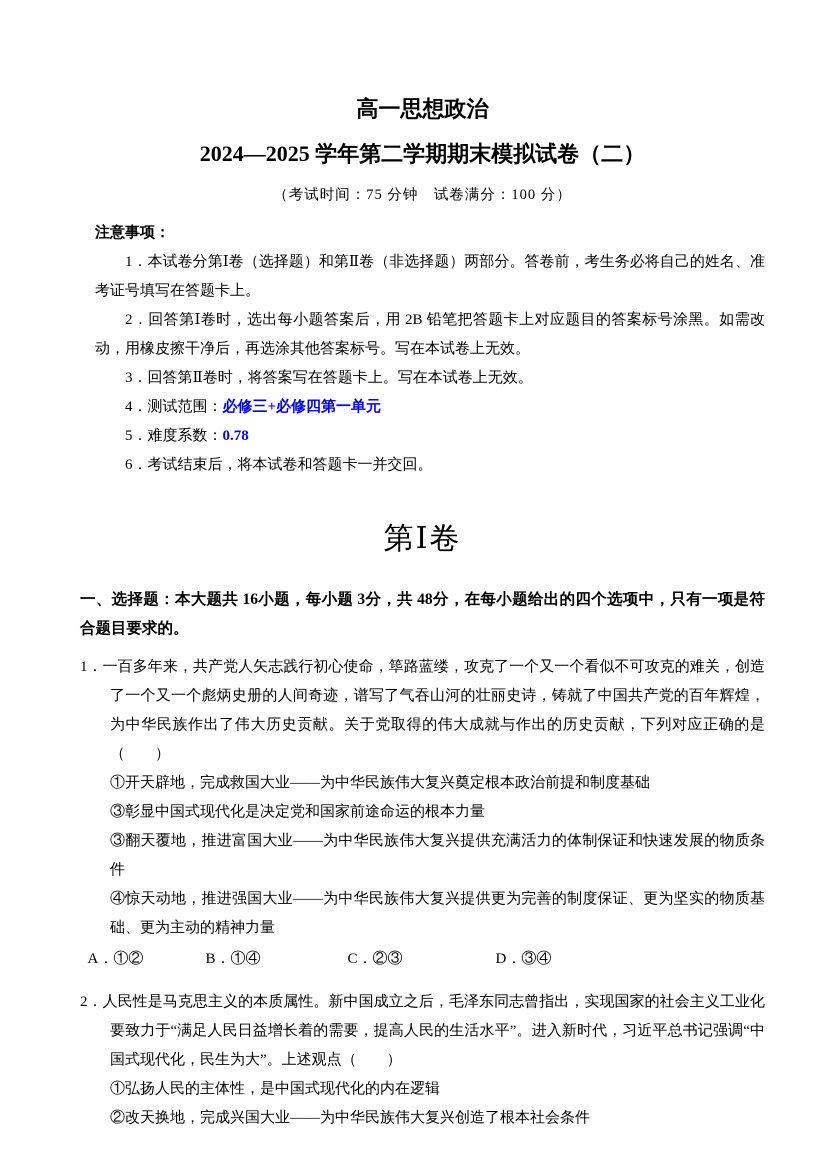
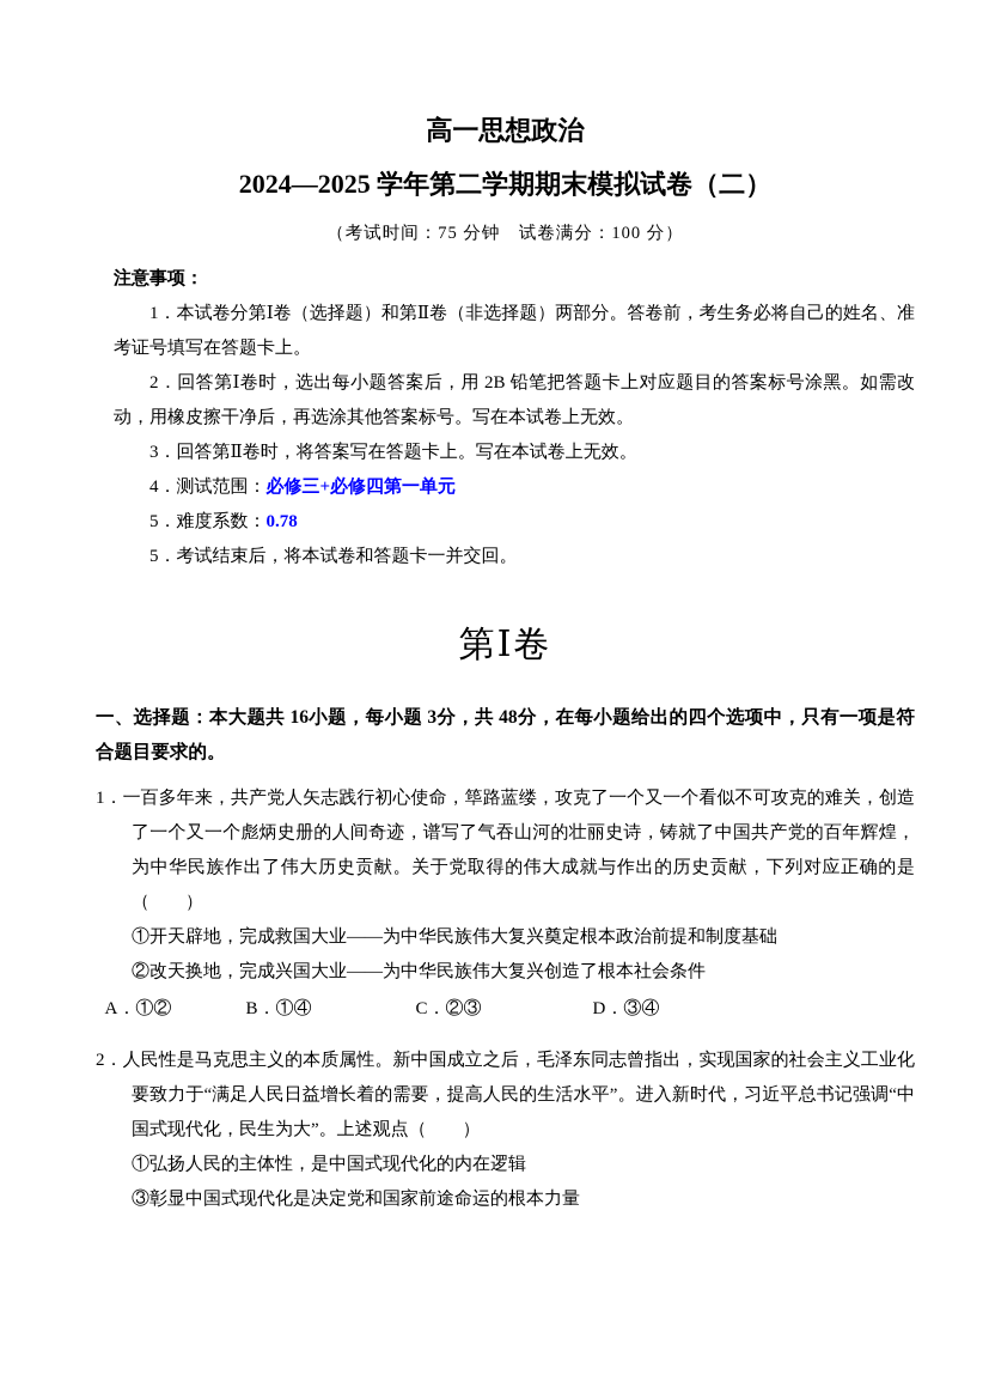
  高一思想政治
  2024—2025 学年第二学期期末模拟试卷（二）
  （考试时间：75 分钟 试卷满分：100 分）
  注意事项：
  1．本试卷分第Ⅰ卷（选择题）和第Ⅱ卷（非选择题）两部分。答卷前，考生务必将自己的姓名、准考证号填写在答题卡上。
  2．回答第Ⅰ卷时，选出每小题答案后，用 2B 铅笔把答题卡上对应题目的答案标号涂黑。如需改动，用橡皮擦干净后，再选涂其他答案标号。写在本试卷上无效。
  3．回答第Ⅱ卷时，将答案写在答题卡上。写在本试卷上无效。
  4．测试范围：必修三+必修四第一单元
  5．难度系数：0.78
- 6．考试结束后，将本试卷和答题卡一并交回。
+ 5．考试结束后，将本试卷和答题卡一并交回。
  第Ⅰ卷
  一、选择题：本大题共 16小题，每小题 3分，共 48分，在每小题给出的四个选项中，只有一项是符合题目要求的。
  1．一百多年来，共产党人矢志践行初心使命，筚路蓝缕，攻克了一个又一个看似不可攻克的难关，创造了一个又一个彪炳史册的人间奇迹，谱写了气吞山河的壮丽史诗，铸就了中国共产党的百年辉煌，为中华民族作出了伟大历史贡献。关于党取得的伟大成就与作出的历史贡献，下列对应正确的是（ ）
  ①开天辟地，完成救国大业——为中华民族伟大复兴奠定根本政治前提和制度基础
- ③彰显中国式现代化是决定党和国家前途命运的根本力量
+ ②改天换地，完成兴国大业——为中华民族伟大复兴创造了根本社会条件
- ③翻天覆地，推进富国大业——为中华民族伟大复兴提供充满活力的体制保证和快速发展的物质条件
- ④惊天动地，推进强国大业——为中华民族伟大复兴提供更为完善的制度保证、更为坚实的物质基础、更为主动的精神力量
  A．①②
  B．①④
  C．②③
  D．③④
  2．人民性是马克思主义的本质属性。新中国成立之后，毛泽东同志曾指出，实现国家的社会主义工业化要致力于“满足人民日益增长着的需要，提高人民的生活水平”。进入新时代，习近平总书记强调“中国式现代化，民生为大”。上述观点（ ）
  ①弘扬人民的主体性，是中国式现代化的内在逻辑
- ②改天换地，完成兴国大业——为中华民族伟大复兴创造了根本社会条件
+ ③彰显中国式现代化是决定党和国家前途命运的根本力量
